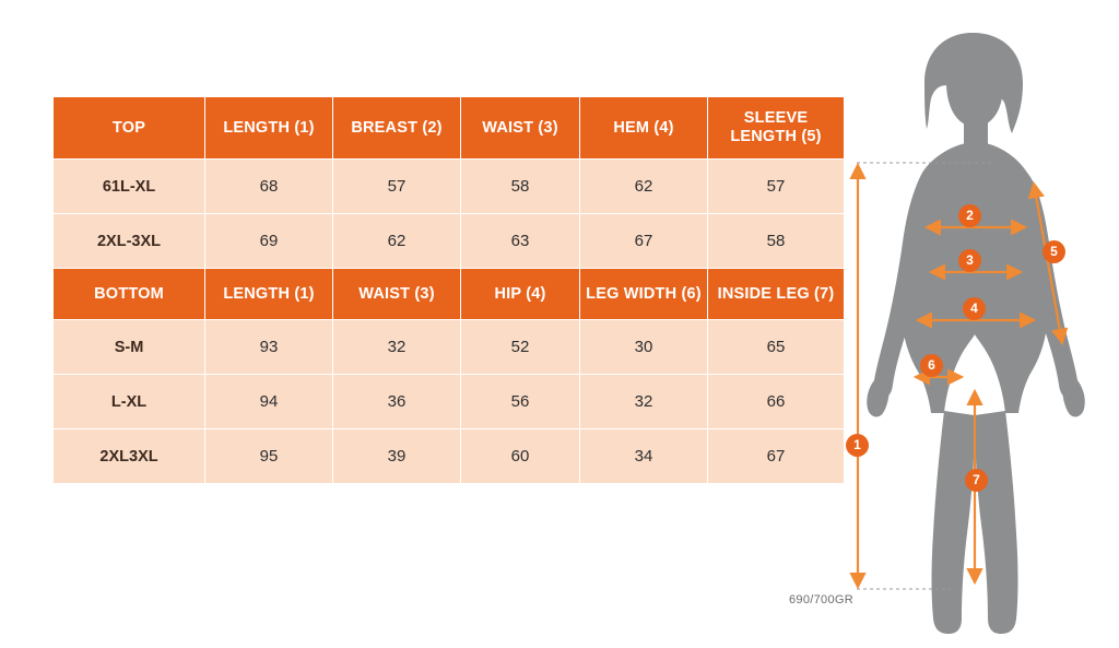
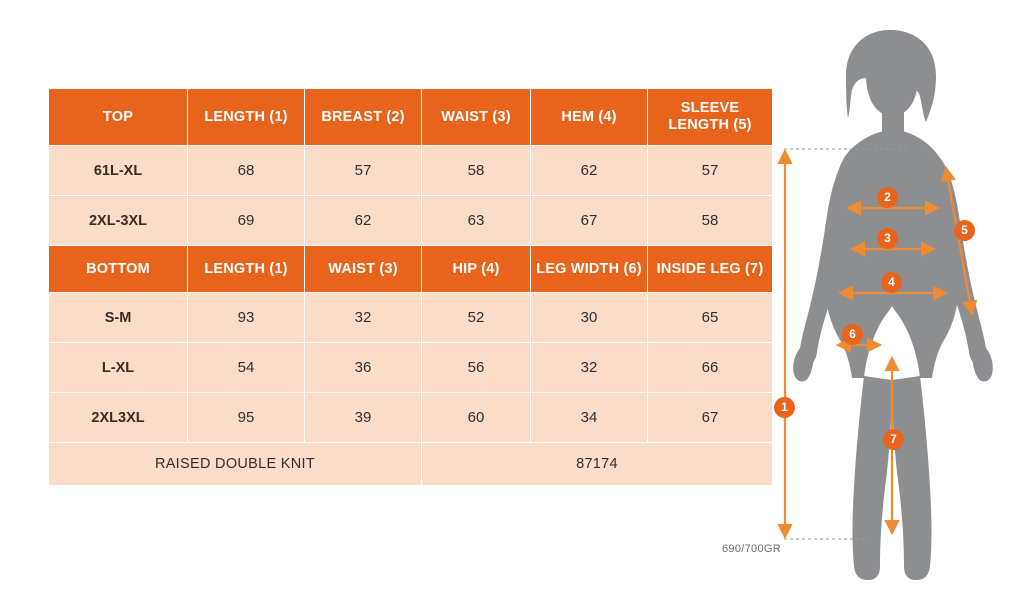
  TOP	LENGTH (1)	BREAST (2)	WAIST (3)	HEM (4)	SLEEVE LENGTH (5)
  61L-XL	68	57	58	62	57
  2XL-3XL	69	62	63	67	58
  BOTTOM	LENGTH (1)	WAIST (3)	HIP (4)	LEG WIDTH (6)	INSIDE LEG (7)
  S-M	93	32	52	30	65
- L-XL	94	36	56	32	66
+ L-XL	54	36	56	32	66
  2XL3XL	95	39	60	34	67
+ RAISED DOUBLE KNIT	87174
  690/700GR
  1
  2
  3
  4
  5
  6
  7
